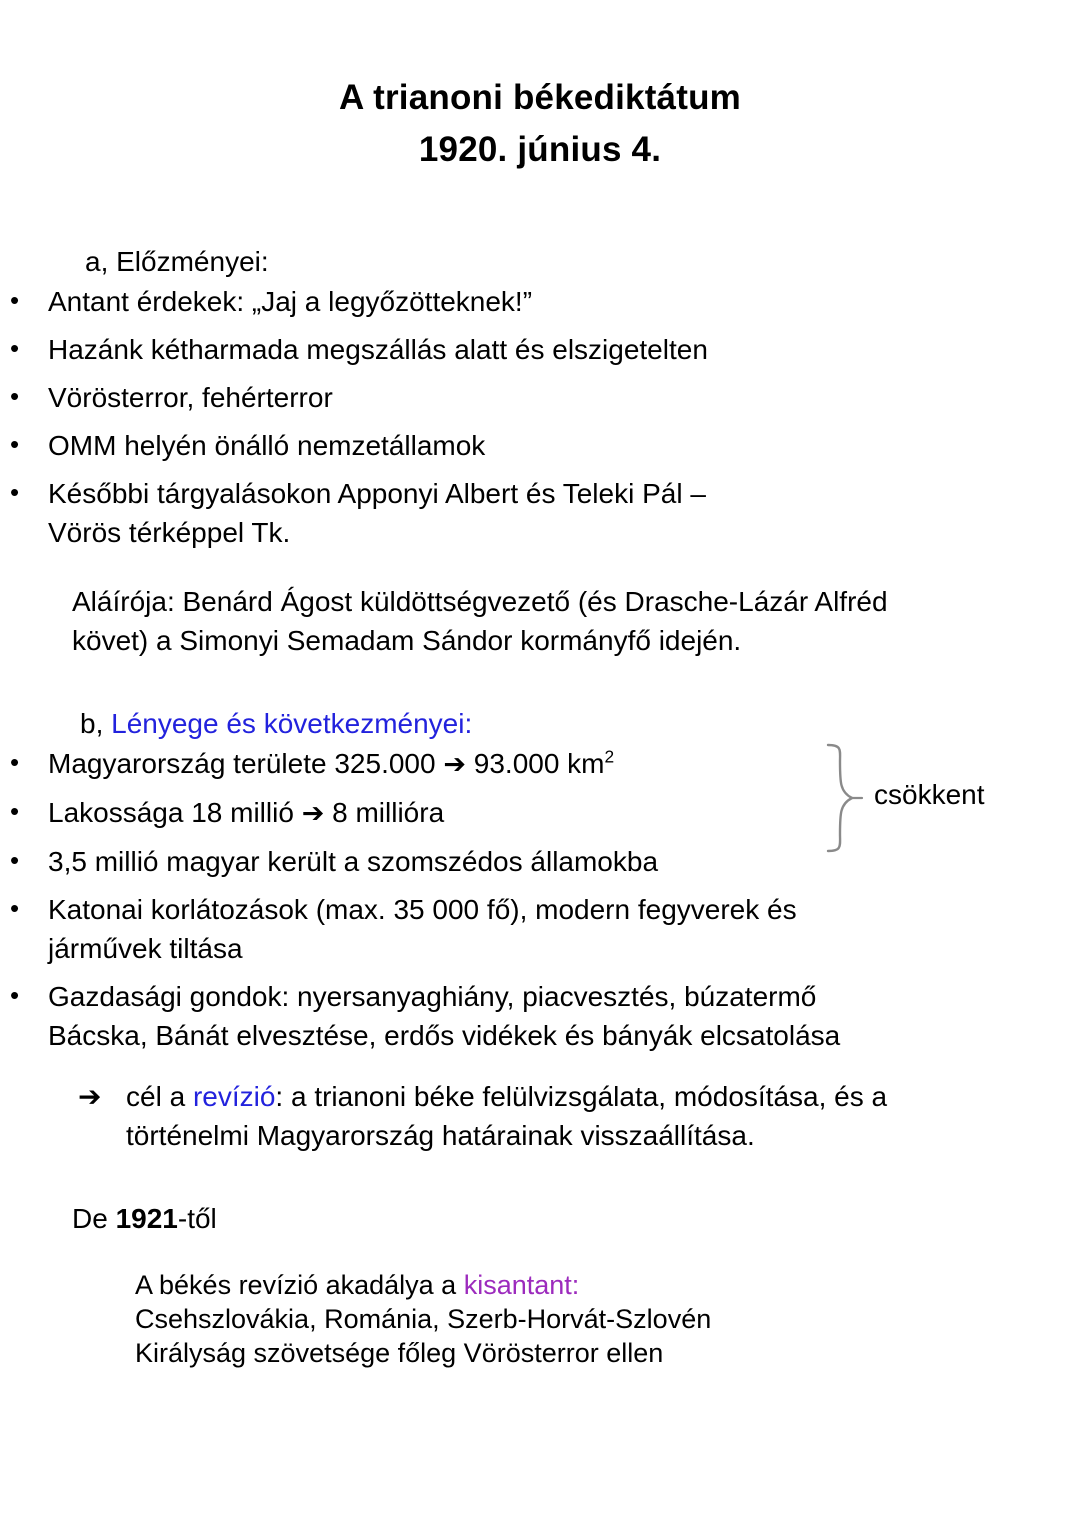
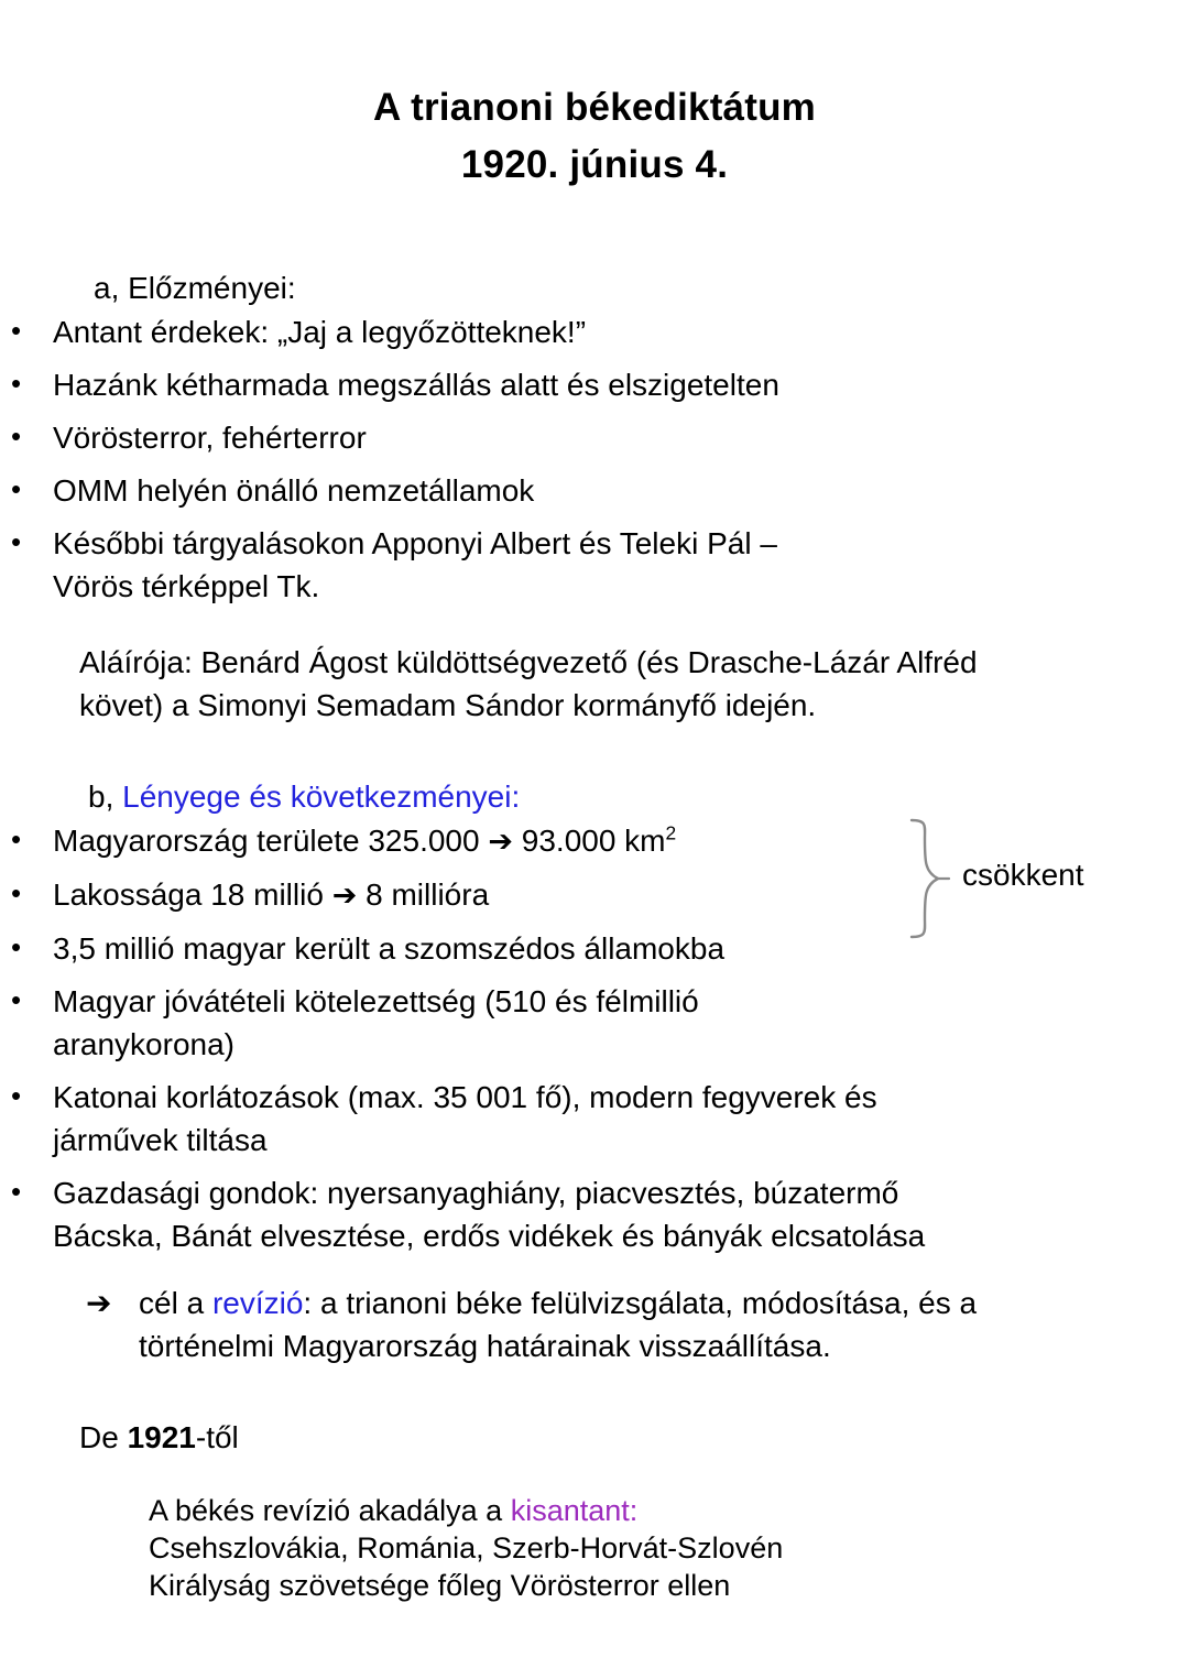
  A trianoni békediktátum
  1920. június 4.
  a, Előzményei:
  Antant érdekek: „Jaj a legyőzötteknek!”
  Hazánk kétharmada megszállás alatt és elszigetelten
  Vörösterror, fehérterror
  OMM helyén önálló nemzetállamok
  Későbbi tárgyalásokon Apponyi Albert és Teleki Pál – Vörös térképpel Tk.
  Aláírója: Benárd Ágost küldöttségvezető (és Drasche-Lázár Alfréd követ) a Simonyi Semadam Sándor kormányfő idején.
  b, Lényege és következményei:
  Magyarország területe 325.000 ➔ 93.000 km2
  Lakossága 18 millió ➔ 8 millióra
  3,5 millió magyar került a szomszédos államokba
+ Magyar jóvátételi kötelezettség (510 és félmillió aranykorona)
- Katonai korlátozások (max. 35 000 fő), modern fegyverek és járművek tiltása
+ Katonai korlátozások (max. 35 001 fő), modern fegyverek és járművek tiltása
  Gazdasági gondok: nyersanyaghiány, piacvesztés, búzatermő Bácska, Bánát elvesztése, erdős vidékek és bányák elcsatolása
  csökkent
  ➔
  cél a revízió: a trianoni béke felülvizsgálata, módosítása, és a történelmi Magyarország határainak visszaállítása.
  De 1921-től
  A békés revízió akadálya a kisantant:
  Csehszlovákia, Románia, Szerb-Horvát-Szlovén
  Királyság szövetsége főleg Vörösterror ellen
